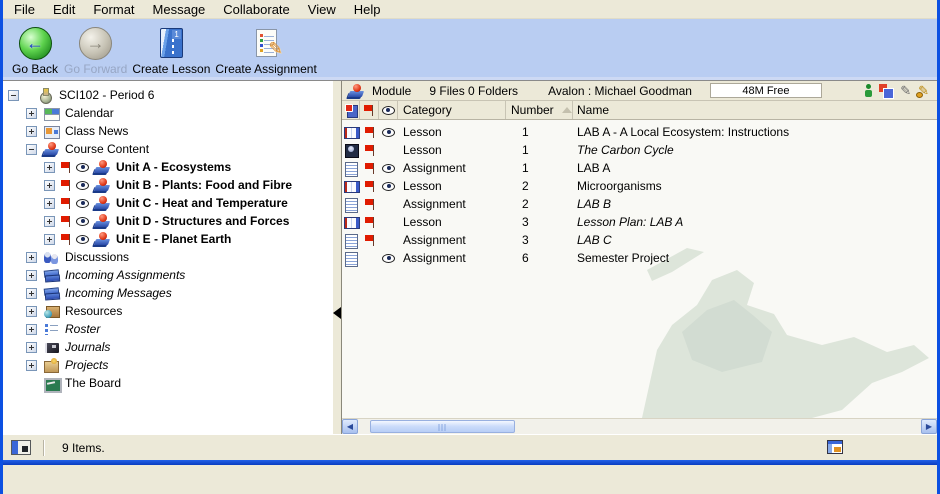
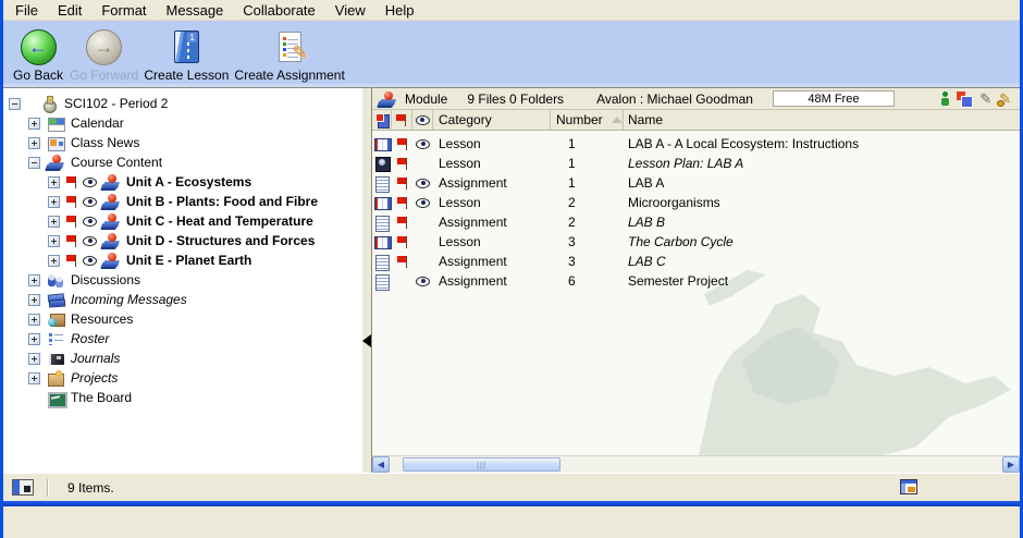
  File
  Edit
  Format
  Message
  Collaborate
  View
  Help
  ←
  Go Back
  →
  Go Forward
  Create Lesson
  ✎
  Create Assignment
- SCI102 - Period 6
+ SCI102 - Period 2
  Calendar
  Class News
  Course Content
  Unit A - Ecosystems
  Unit B - Plants: Food and Fibre
  Unit C - Heat and Temperature
  Unit D - Structures and Forces
  Unit E - Planet Earth
  Discussions
- Incoming Assignments
  Incoming Messages
  Resources
  Roster
  Journals
  Projects
  The Board
  Module
  9 Files 0 Folders
  Avalon : Michael Goodman
  48M Free
  ✎
  ✎
  Category
  Number
  Name
  Lesson
  1
  LAB A - A Local Ecosystem: Instructions
  Lesson
  1
- The Carbon Cycle
+ Lesson Plan: LAB A
  Assignment
  1
  LAB A
  Lesson
  2
  Microorganisms
  Assignment
  2
  LAB B
  Lesson
  3
- Lesson Plan: LAB A
+ The Carbon Cycle
  Assignment
  3
  LAB C
  Assignment
  6
  Semester Project
  ◀
  ▶
  9 Items.
